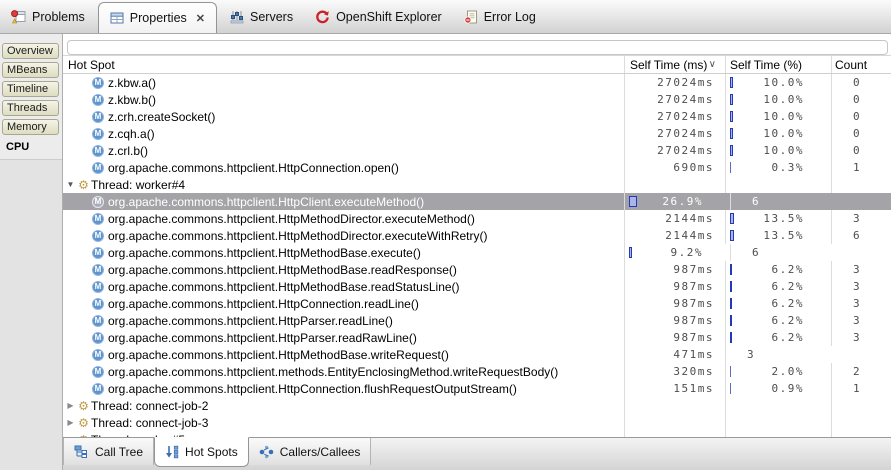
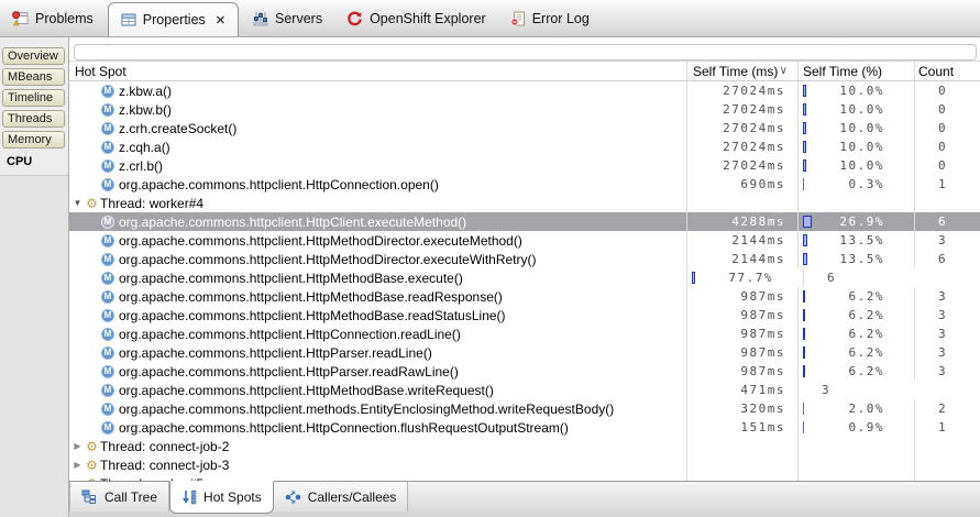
  Problems
  Properties
  ✕
  Servers
  OpenShift Explorer
  Error Log
  Overview
  MBeans
  Timeline
  Threads
  Memory
  CPU
  Hot Spot
  Self Time (ms)
  ∨
  Self Time (%)
  Count
  M
  z.kbw.a()
  27024ms
  10.0%
  0
  M
  z.kbw.b()
  27024ms
  10.0%
  0
  M
  z.crh.createSocket()
  27024ms
  10.0%
  0
  M
  z.cqh.a()
  27024ms
  10.0%
  0
  M
  z.crl.b()
  27024ms
  10.0%
  0
  M
  org.apache.commons.httpclient.HttpConnection.open()
  690ms
  0.3%
  1
  ▼
  ⚙
  Thread: worker#4
  M
  org.apache.commons.httpclient.HttpClient.executeMethod()
+ 4288ms
  26.9%
  6
  M
  org.apache.commons.httpclient.HttpMethodDirector.executeMethod()
  2144ms
  13.5%
  3
  M
  org.apache.commons.httpclient.HttpMethodDirector.executeWithRetry()
  2144ms
  13.5%
  6
  M
  org.apache.commons.httpclient.HttpMethodBase.execute()
- 9.2%
+ 77.7%
  6
  M
  org.apache.commons.httpclient.HttpMethodBase.readResponse()
  987ms
  6.2%
  3
  M
  org.apache.commons.httpclient.HttpMethodBase.readStatusLine()
  987ms
  6.2%
  3
  M
  org.apache.commons.httpclient.HttpConnection.readLine()
  987ms
  6.2%
  3
  M
  org.apache.commons.httpclient.HttpParser.readLine()
  987ms
  6.2%
  3
  M
  org.apache.commons.httpclient.HttpParser.readRawLine()
  987ms
  6.2%
  3
  M
  org.apache.commons.httpclient.HttpMethodBase.writeRequest()
  471ms
  3
  M
  org.apache.commons.httpclient.methods.EntityEnclosingMethod.writeRequestBody()
  320ms
  2.0%
  2
  M
  org.apache.commons.httpclient.HttpConnection.flushRequestOutputStream()
  151ms
  0.9%
  1
  ▶
  ⚙
  Thread: connect-job-2
  ▶
  ⚙
  Thread: connect-job-3
  Call Tree
  Hot Spots
  Callers/Callees
